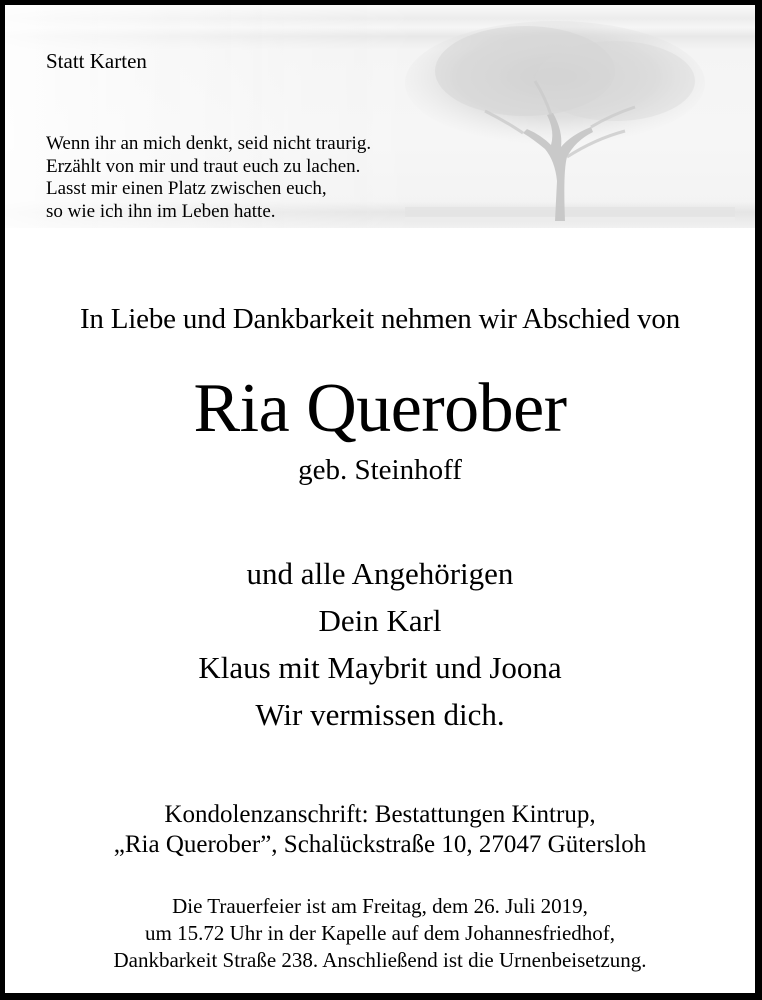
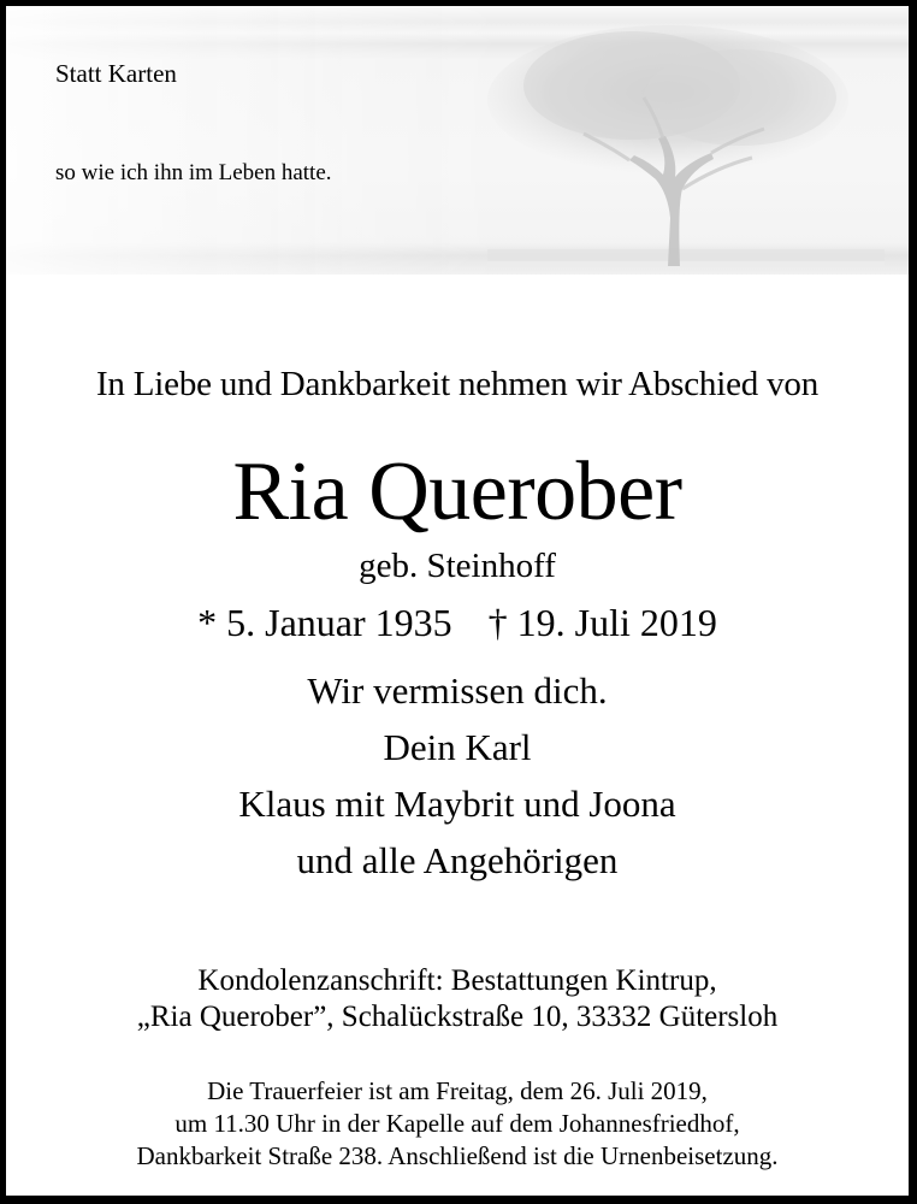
  Statt Karten
- Wenn ihr an mich denkt, seid nicht traurig.
- Erzählt von mir und traut euch zu lachen.
- Lasst mir einen Platz zwischen euch,
  so wie ich ihn im Leben hatte.
  In Liebe und Dankbarkeit nehmen wir Abschied von
  Ria Querober
  geb. Steinhoff
+ * 5. Januar 1935 † 19. Juli 2019
- und alle Angehörigen
+ Wir vermissen dich.
  Dein Karl
  Klaus mit Maybrit und Joona
- Wir vermissen dich.
+ und alle Angehörigen
  Kondolenzanschrift: Bestattungen Kintrup,
- „Ria Querober”, Schalückstraße 10, 27047 Gütersloh
+ „Ria Querober”, Schalückstraße 10, 33332 Gütersloh
  Die Trauerfeier ist am Freitag, dem 26. Juli 2019,
- um 15.72 Uhr in der Kapelle auf dem Johannesfriedhof,
+ um 11.30 Uhr in der Kapelle auf dem Johannesfriedhof,
  Dankbarkeit Straße 238. Anschließend ist die Urnenbeisetzung.
